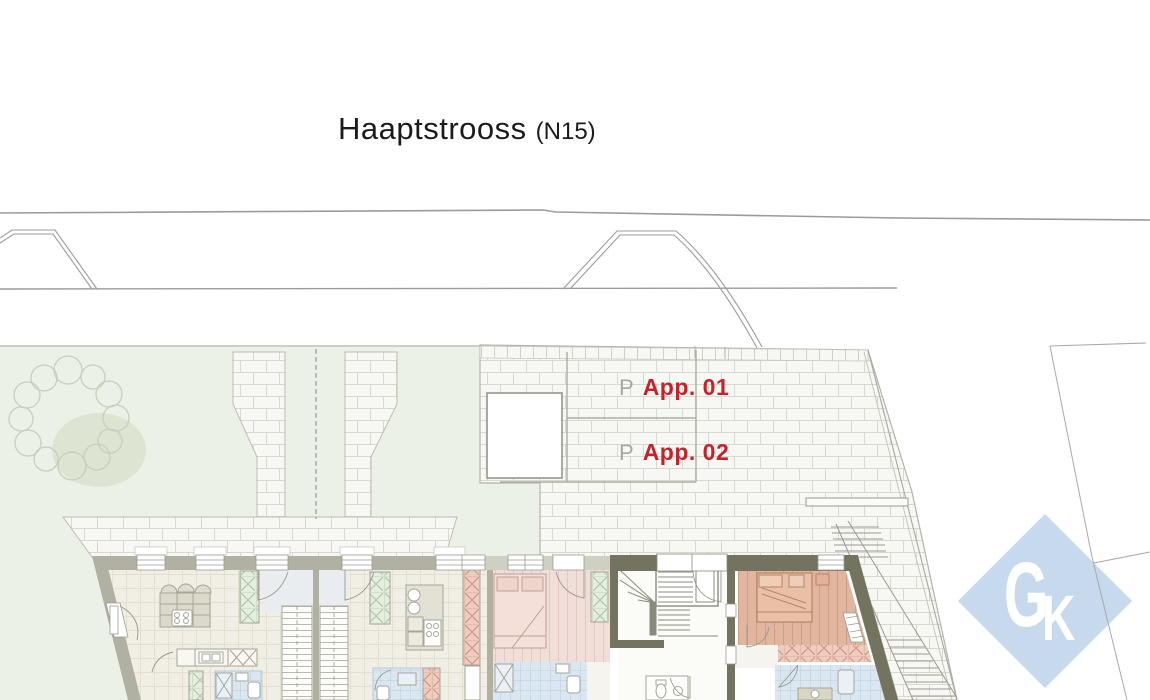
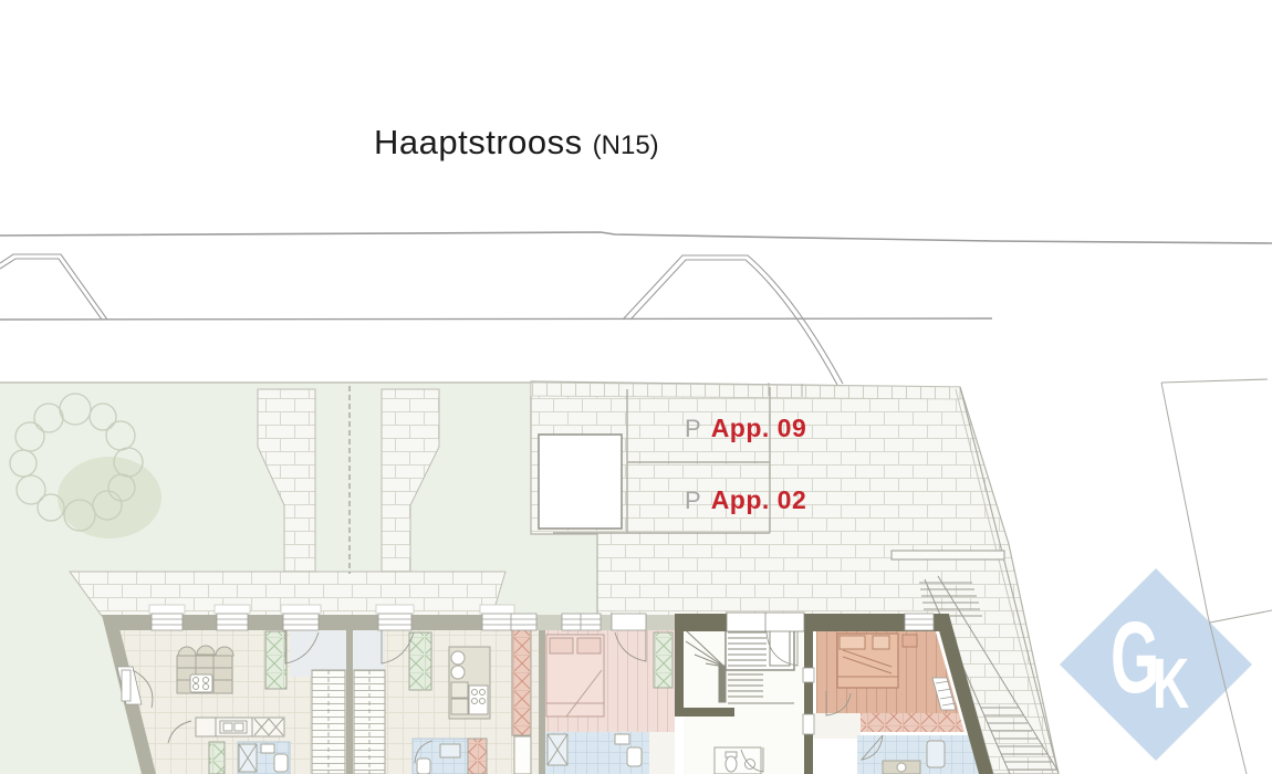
  Haaptstrooss
  (N15)
  P
- App. 01
+ App. 09
  P
  App. 02
  G
  K
